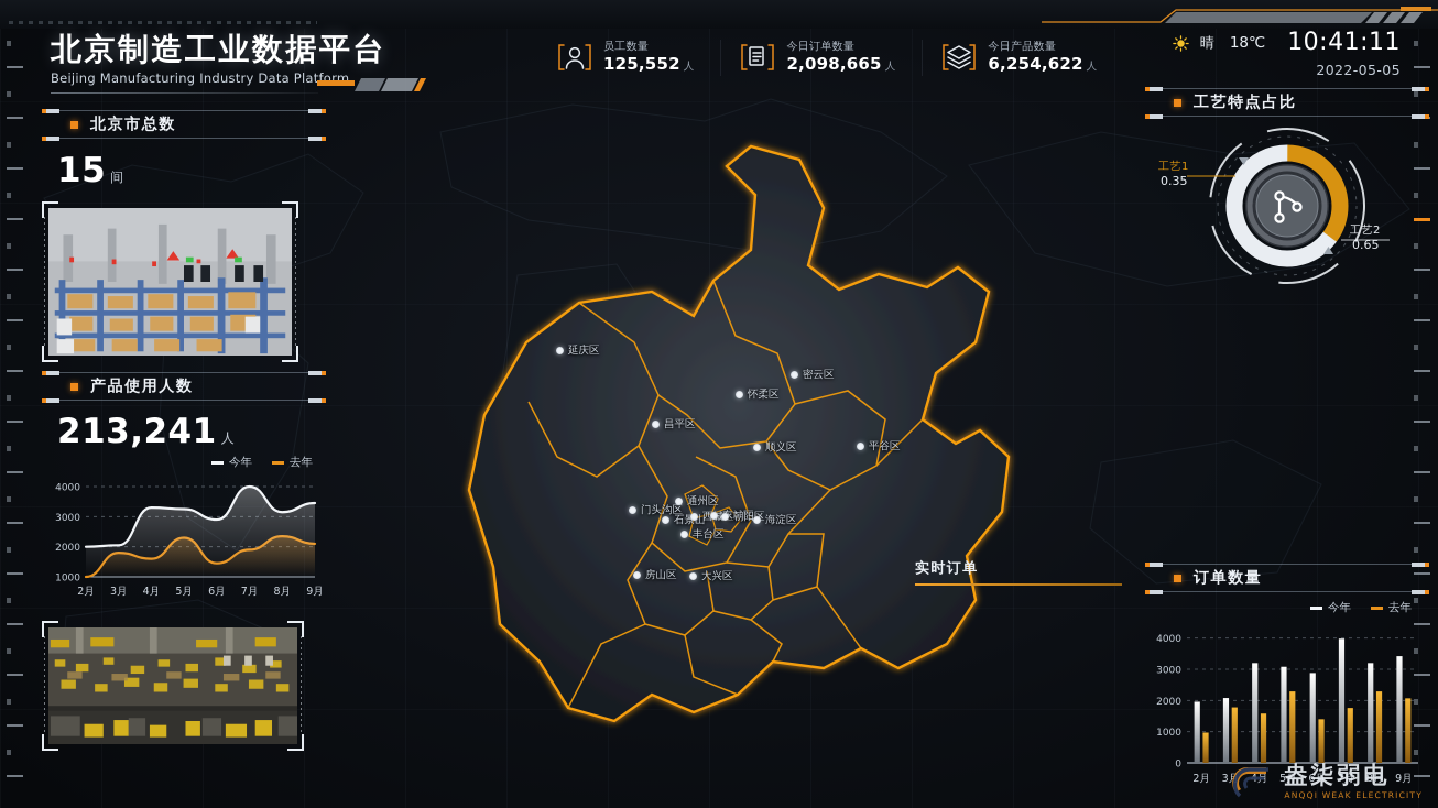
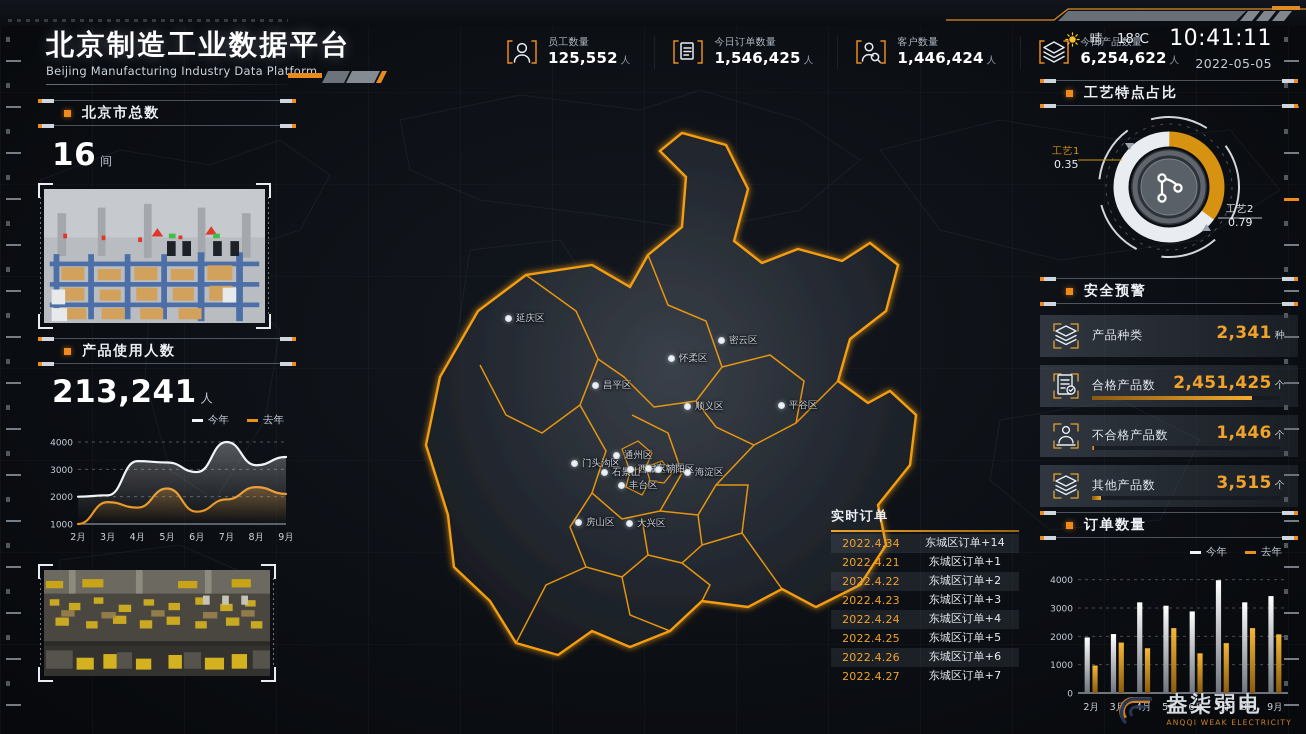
  延庆区
  密云区
  怀柔区
  昌平区
  顺义区
  平谷区
  门头沟区
  通州区
  石景山
  丰台区
  海淀区
  房山区
  大兴区
  北京制造工业数据平台
  Beijing Manufacturing Industry Data Platform
  员工数量
  125,552 人
  今日订单数量
- 2,098,665 人
+ 1,546,425 人
+ 客户数量
+ 1,446,424 人
  今日产品数量
  6,254,622 人
  晴
  18℃
  10:41:11
  2022-05-05
  北京市总数
- 15 间
+ 16 间
  产品使用人数
  213,241 人
  今年
  去年
  1000
  2000
  3000
  4000
  2月
  3月
  4月
  5月
  6月
  7月
  8月
  9月
  工艺特点占比
  工艺1
  0.35
  工艺2
- 0.65
+ 0.79
+ 安全预警
+ 产品种类
+ 2,341 种
+ 合格产品数
+ 2,451,425 个
+ 不合格产品数
+ 1,446 个
+ 其他产品数
+ 3,515 个
  订单数量
  今年
  去年
  0
  1000
  2000
  3000
  4000
  2月
  5月
  6月
  7月
  8月
  9月
  实时订单
+ 2022.4.34
+ 东城区订单+14
+ 2022.4.21
+ 东城区订单+1
+ 2022.4.22
+ 东城区订单+2
+ 2022.4.23
+ 东城区订单+3
+ 2022.4.24
+ 东城区订单+4
+ 2022.4.25
+ 东城区订单+5
+ 2022.4.26
+ 东城区订单+6
+ 2022.4.27
+ 东城区订单+7
  盎柒弱电
  ANQQI WEAK ELECTRICITY
